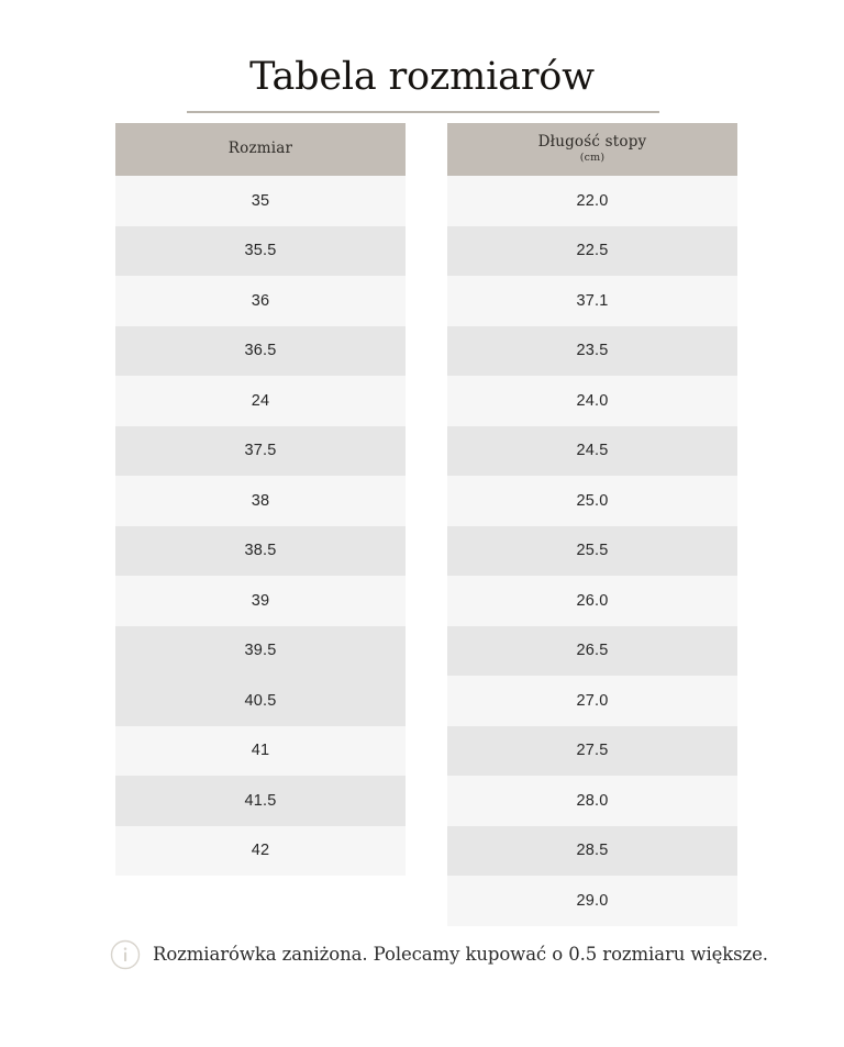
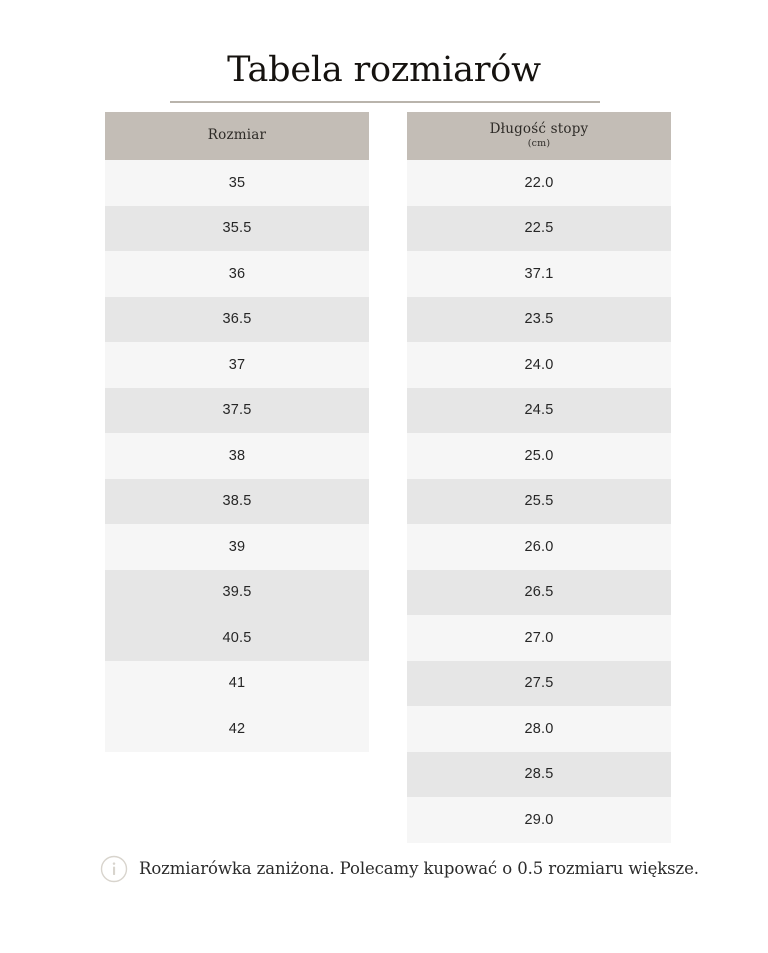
  Tabela rozmiarów
  Rozmiar
  35
  35.5
  36
  36.5
- 24
+ 37
  37.5
  38
  38.5
  39
  39.5
  40.5
  41
- 41.5
  42
  Długość stopy
  (cm)
  22.0
  22.5
  37.1
  23.5
  24.0
  24.5
  25.0
  25.5
  26.0
  26.5
  27.0
  27.5
  28.0
  28.5
  29.0
  Rozmiarówka zaniżona. Polecamy kupować o 0.5 rozmiaru większe.
